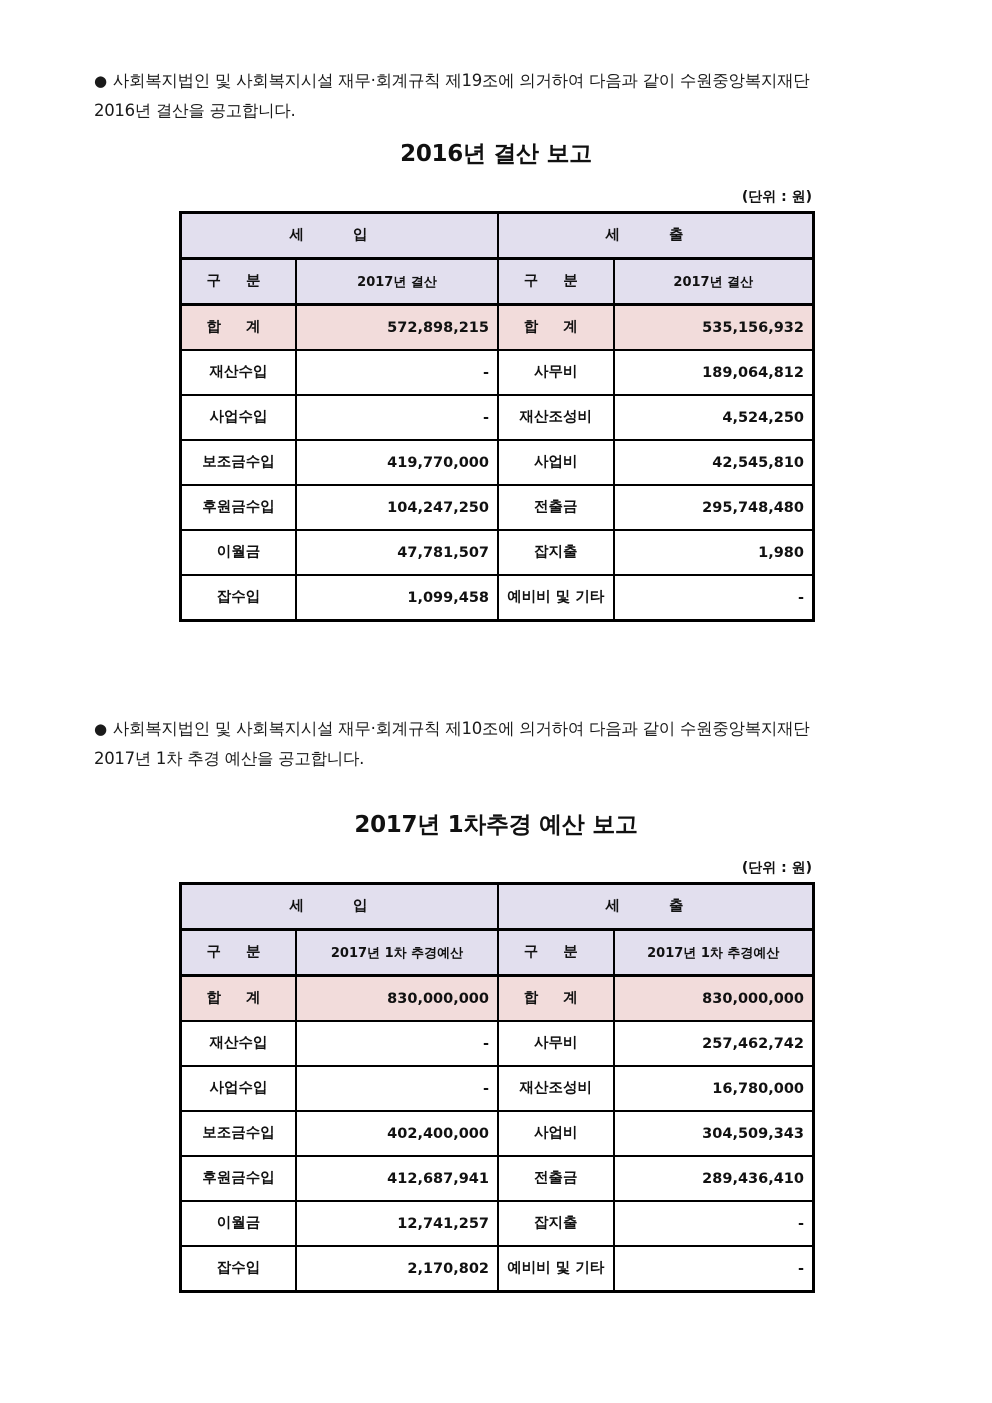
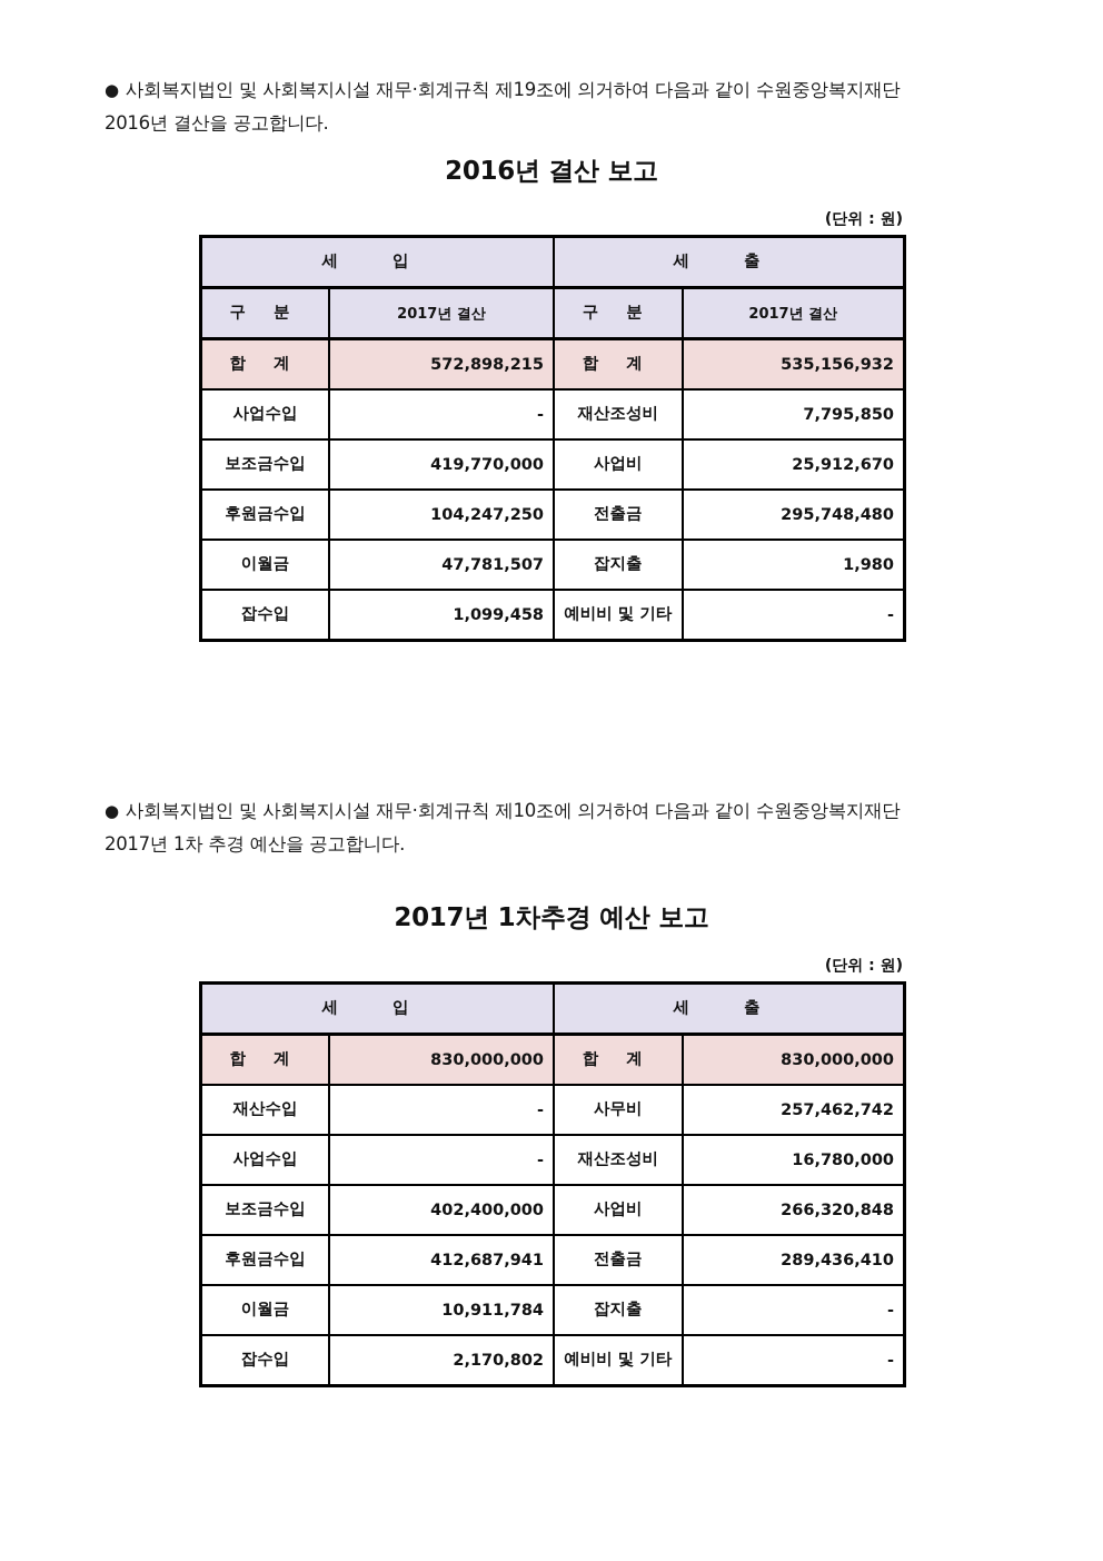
  ● 사회복지법인 및 사회복지시설 재무·회계규칙 제19조에 의거하여 다음과 같이 수원중앙복지재단
  2016년 결산을 공고합니다.
  2016년 결산 보고
  (단위 : 원)
  세 입	세 출
  구 분	2017년 결산	구 분	2017년 결산
  합 계	572,898,215	합 계	535,156,932
- 재산수입	-	사무비	189,064,812
- 사업수입	-	재산조성비	4,524,250
+ 사업수입	-	재산조성비	7,795,850
- 보조금수입	419,770,000	사업비	42,545,810
+ 보조금수입	419,770,000	사업비	25,912,670
  후원금수입	104,247,250	전출금	295,748,480
  이월금	47,781,507	잡지출	1,980
  잡수입	1,099,458	예비비 및 기타	-
  ● 사회복지법인 및 사회복지시설 재무·회계규칙 제10조에 의거하여 다음과 같이 수원중앙복지재단
  2017년 1차 추경 예산을 공고합니다.
  2017년 1차추경 예산 보고
  (단위 : 원)
  세 입	세 출
- 구 분	2017년 1차 추경예산	구 분	2017년 1차 추경예산
  합 계	830,000,000	합 계	830,000,000
  재산수입	-	사무비	257,462,742
  사업수입	-	재산조성비	16,780,000
- 보조금수입	402,400,000	사업비	304,509,343
+ 보조금수입	402,400,000	사업비	266,320,848
  후원금수입	412,687,941	전출금	289,436,410
- 이월금	12,741,257	잡지출	-
+ 이월금	10,911,784	잡지출	-
  잡수입	2,170,802	예비비 및 기타	-
